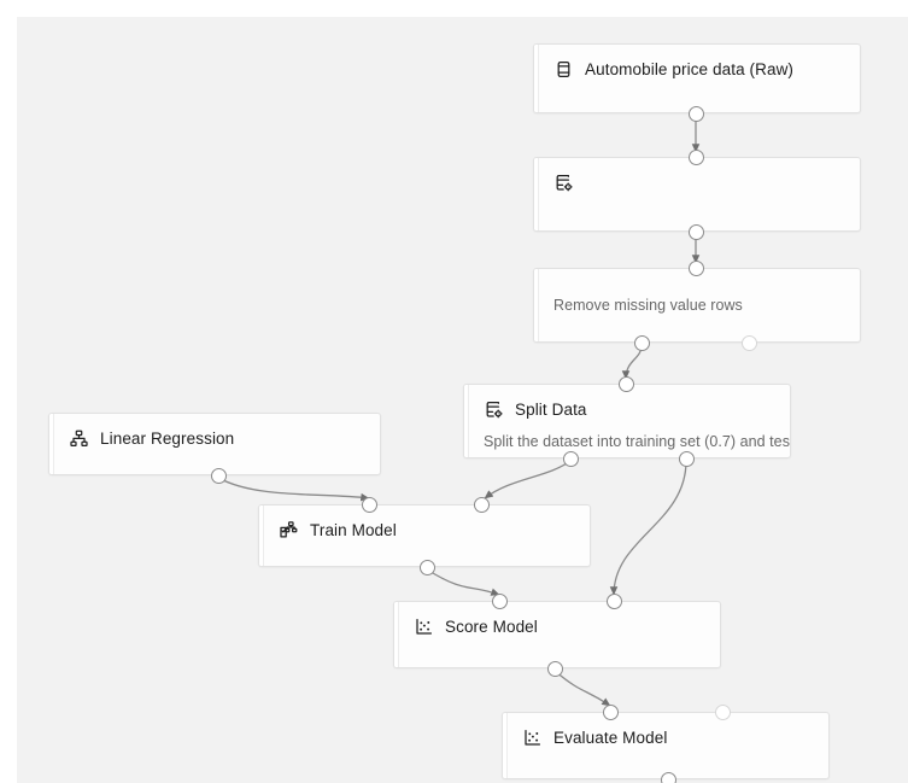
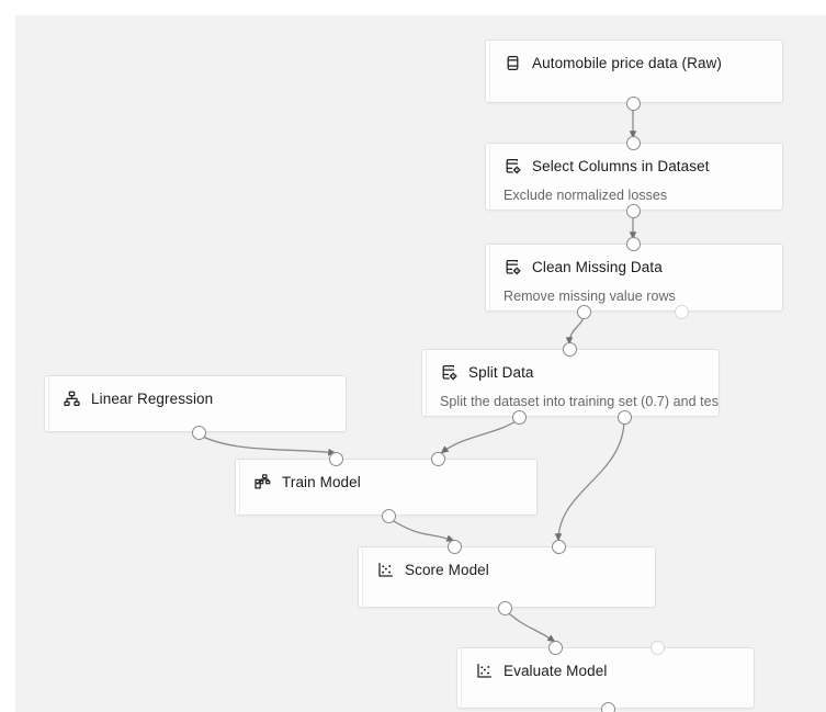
  Automobile price data (Raw)
+ Select Columns in Dataset
+ Exclude normalized losses
+ Clean Missing Data
  Remove missing value rows
  Split Data
  Split the dataset into training set (0.7) and tes
  Linear Regression
  Train Model
  Score Model
  Evaluate Model
